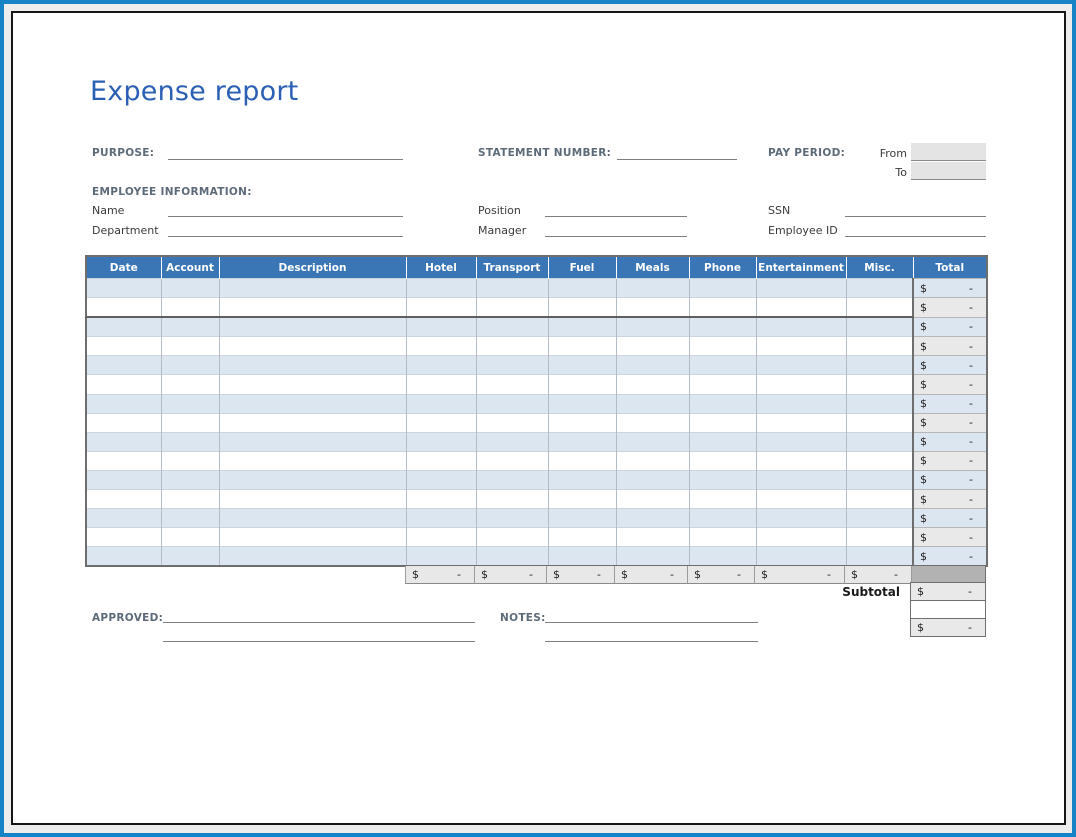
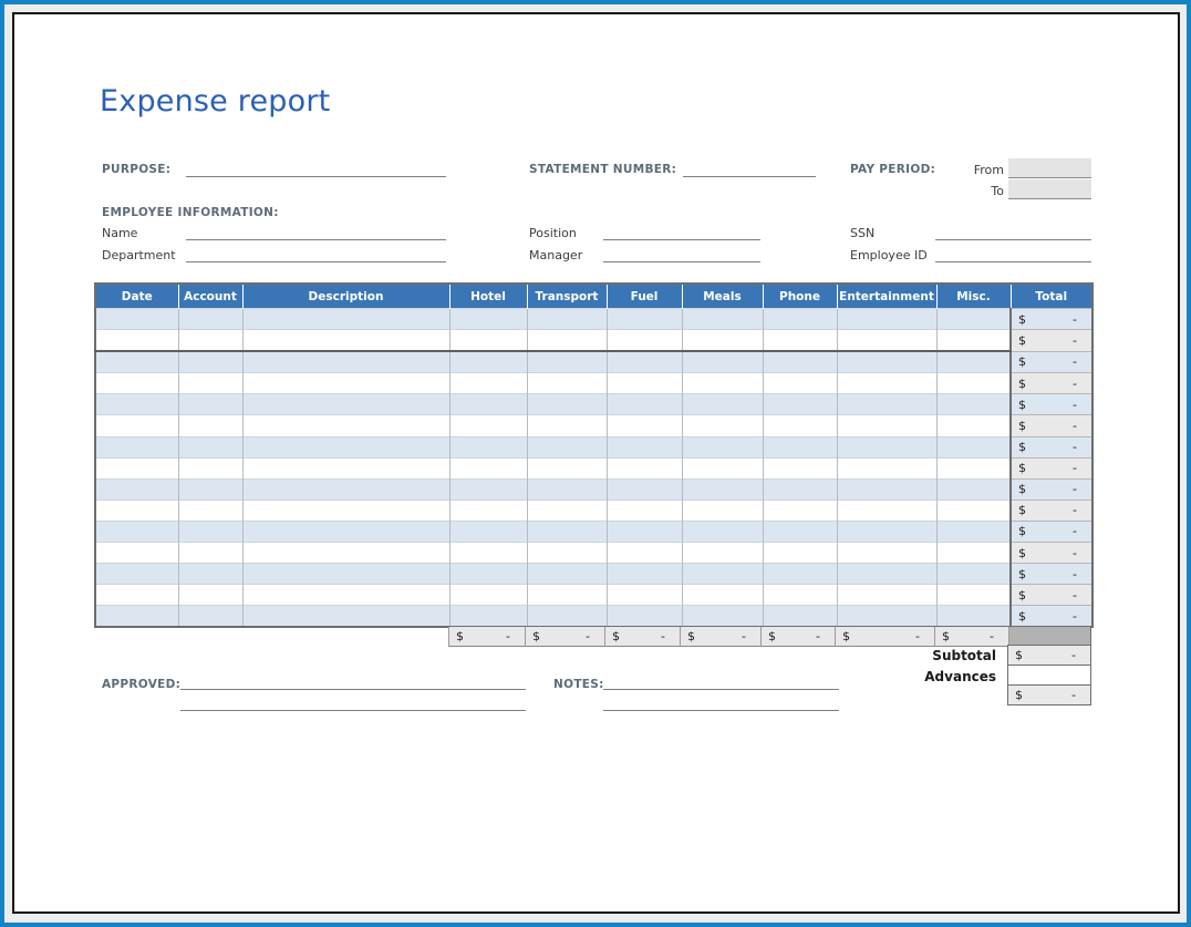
  Expense report
  PURPOSE:
  STATEMENT NUMBER:
  PAY PERIOD:
  From
  To
  EMPLOYEE INFORMATION:
  Name
  Position
  SSN
  Department
  Manager
  Employee ID
  Date	Account	Description	Hotel	Transport	Fuel	Meals	Phone	Entertainment	Misc.	Total
  										$ -
  										$ -
  										$ -
  										$ -
  										$ -
  										$ -
  										$ -
  										$ -
  										$ -
  										$ -
  										$ -
  										$ -
  										$ -
  										$ -
  										$ -
  $
  -
  $
  -
  $
  -
  $
  -
  $
  -
  $
  -
  $
  -
  Subtotal
+ Advances
  $
  -
  $
  -
  APPROVED:
  NOTES:
